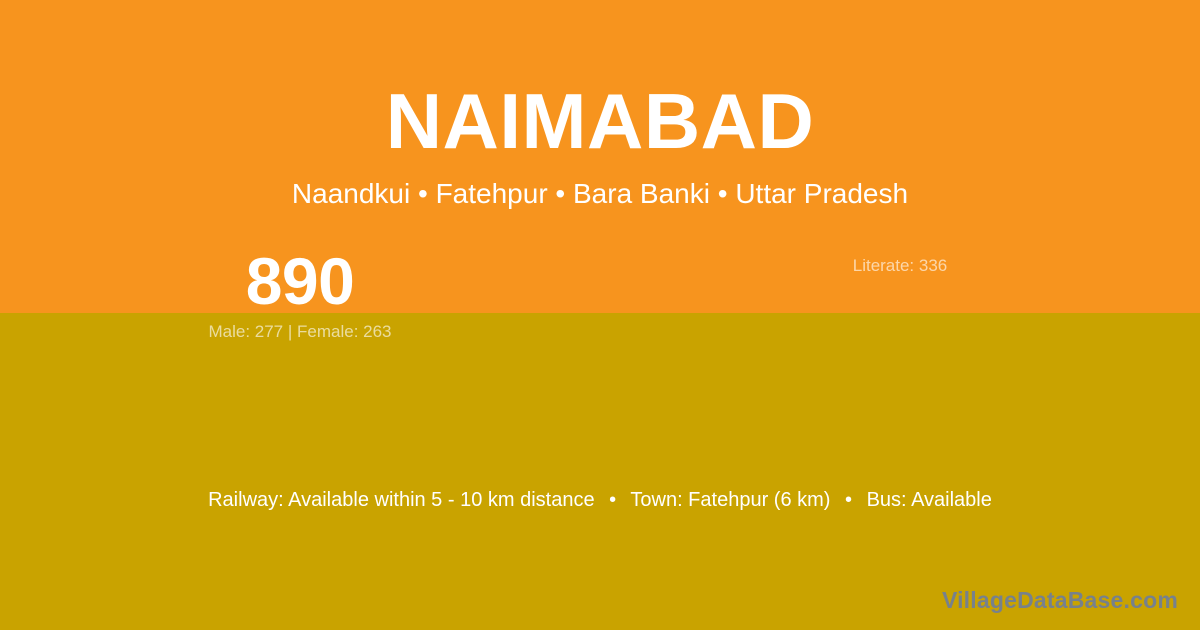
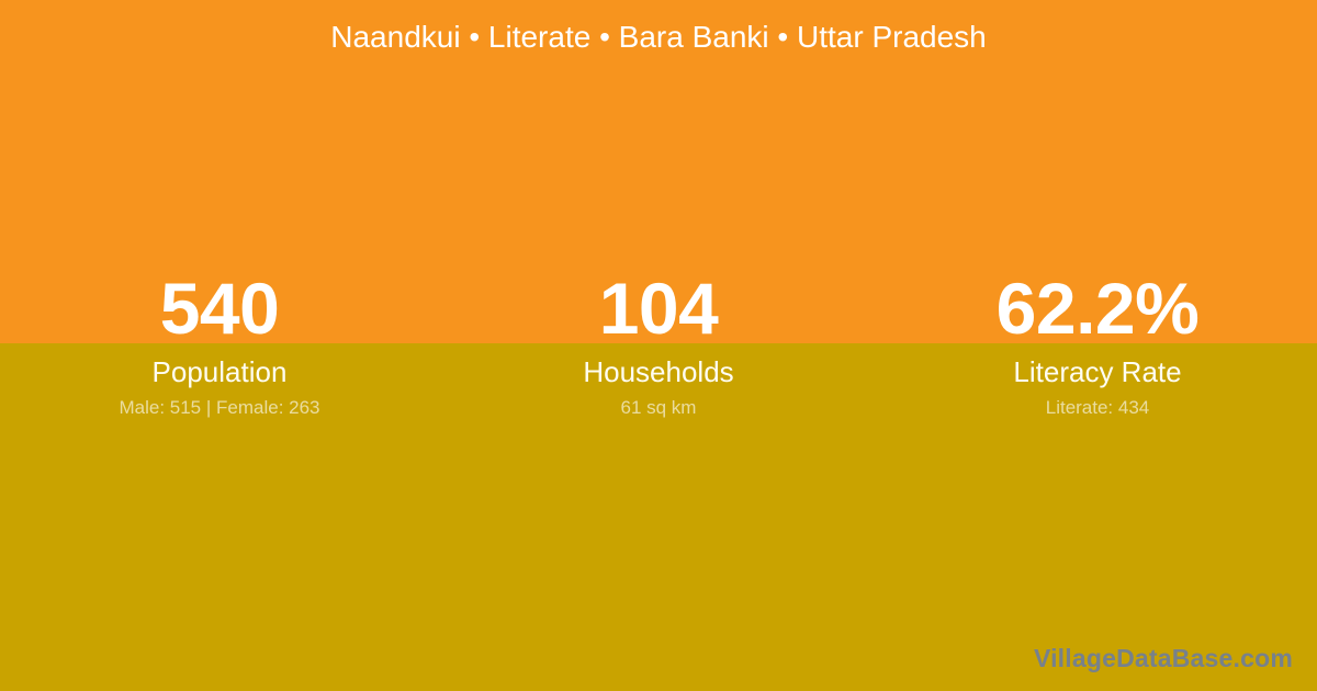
- NAIMABAD
- Naandkui • Fatehpur • Bara Banki • Uttar Pradesh
+ Naandkui • Literate • Bara Banki • Uttar Pradesh
- 890
+ 540
+ Population
- Male: 277 | Female: 263
+ Male: 515 | Female: 263
+ 104
+ Households
+ 61 sq km
+ 62.2%
+ Literacy Rate
- Literate: 336
+ Literate: 434
- Railway: Available within 5 - 10 km distance • Town: Fatehpur (6 km) • Bus: Available
  VillageDataBase.com
